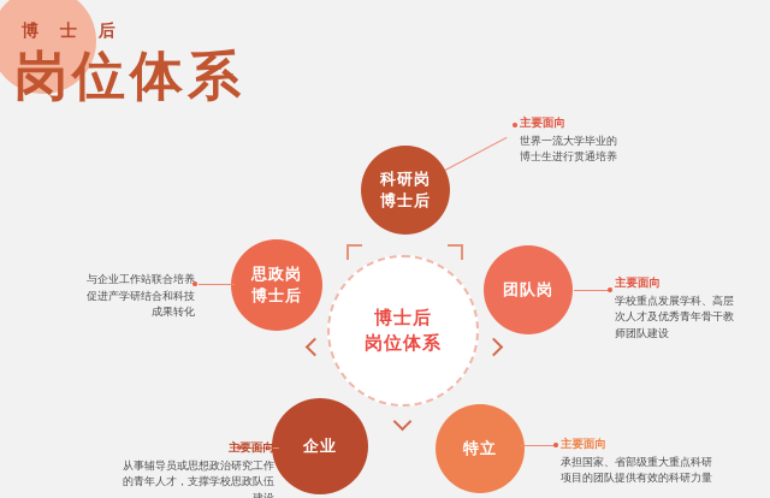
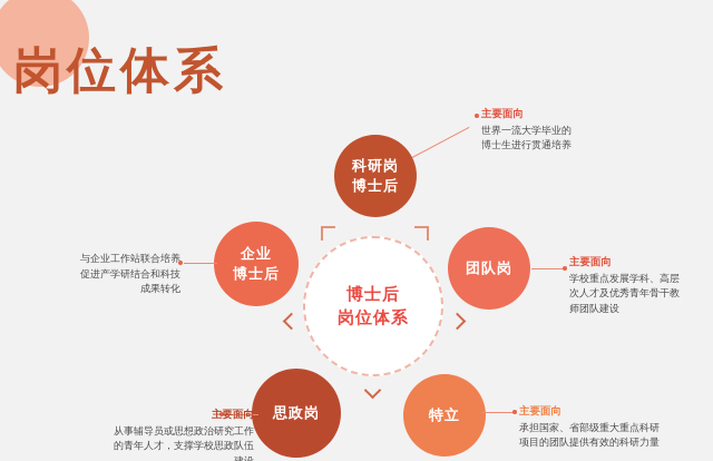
- 博 士 后
  岗位体系
  博士后
  岗位体系
  科研岗
  博士后
  团队岗
- 思政岗
+ 企业
  博士后
- 企业
+ 思政岗
  特立
  主要面向
  世界一流大学毕业的
  博士生进行贯通培养
  主要面向
  学校重点发展学科、高层
  次人才及优秀青年骨干教
  师团队建设
  主要面向
  承担国家、省部级重大重点科研
  项目的团队提供有效的科研力量
  主要面向
  从事辅导员或思想政治研究工作
  的青年人才，支撑学校思政队伍
  与企业工作站联合培养
  促进产学研结合和科技
  成果转化
